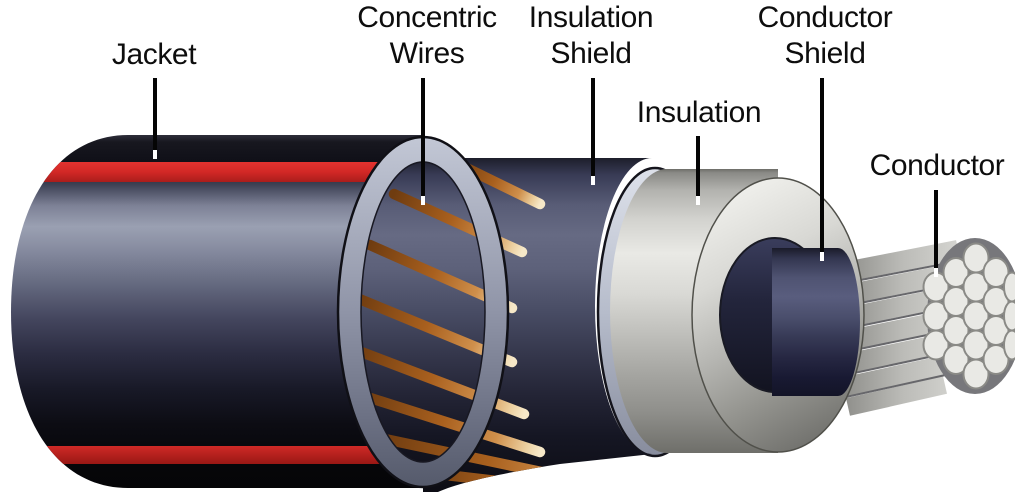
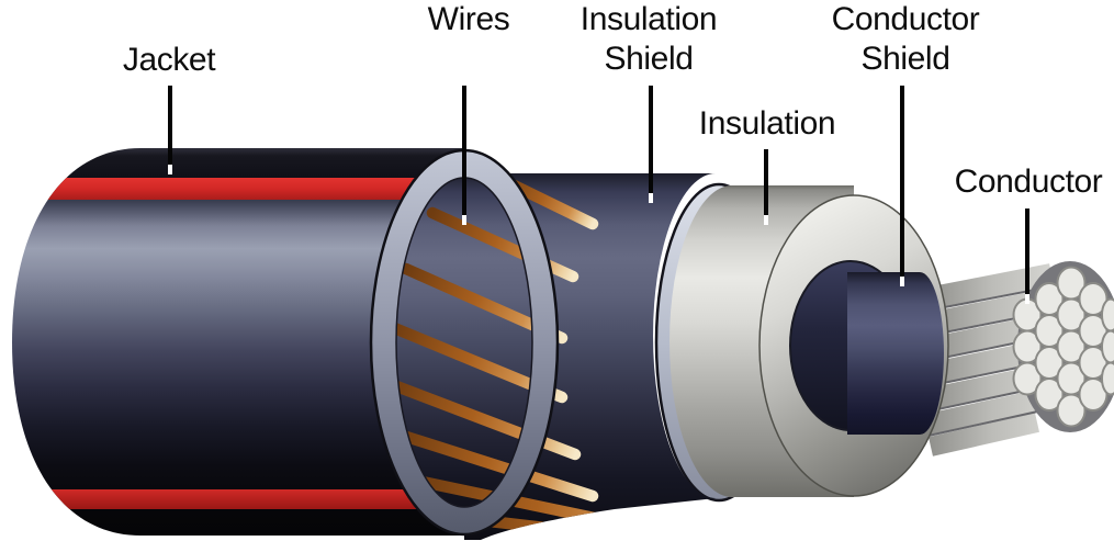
  Jacket
- Concentric
  Wires
  Insulation
  Shield
  Insulation
  Conductor
  Shield
  Conductor
